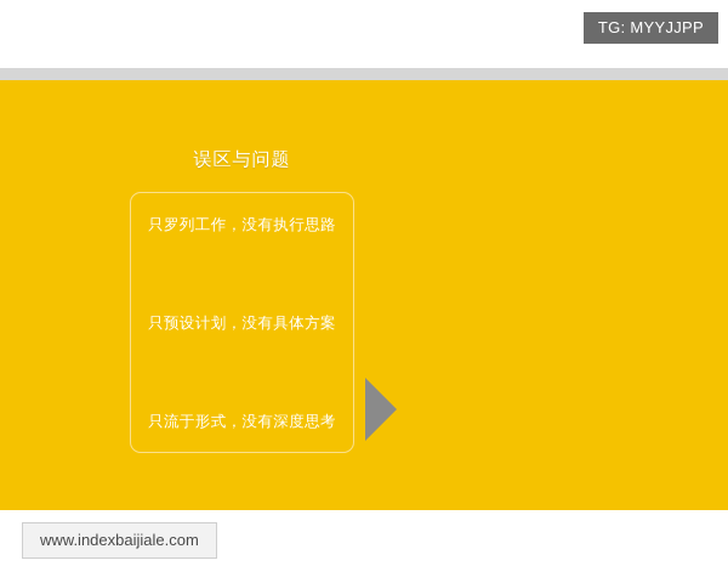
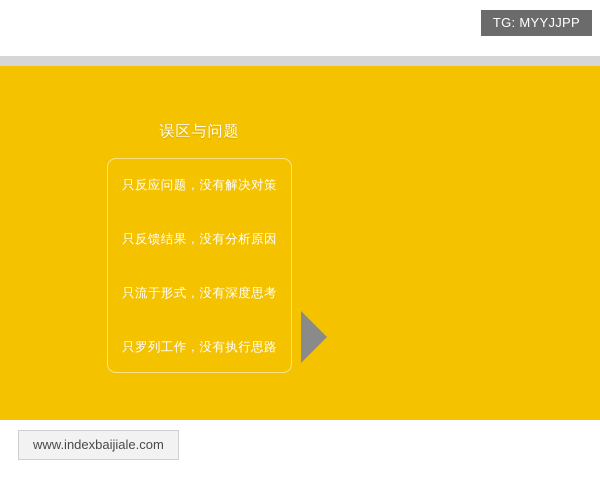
  TG: MYYJJPP
  误区与问题
+ 只反应问题，没有解决对策
+ 只反馈结果，没有分析原因
- 只罗列工作，没有执行思路
+ 只流于形式，没有深度思考
- 只预设计划，没有具体方案
- 只流于形式，没有深度思考
+ 只罗列工作，没有执行思路
  www.indexbaijiale.com
